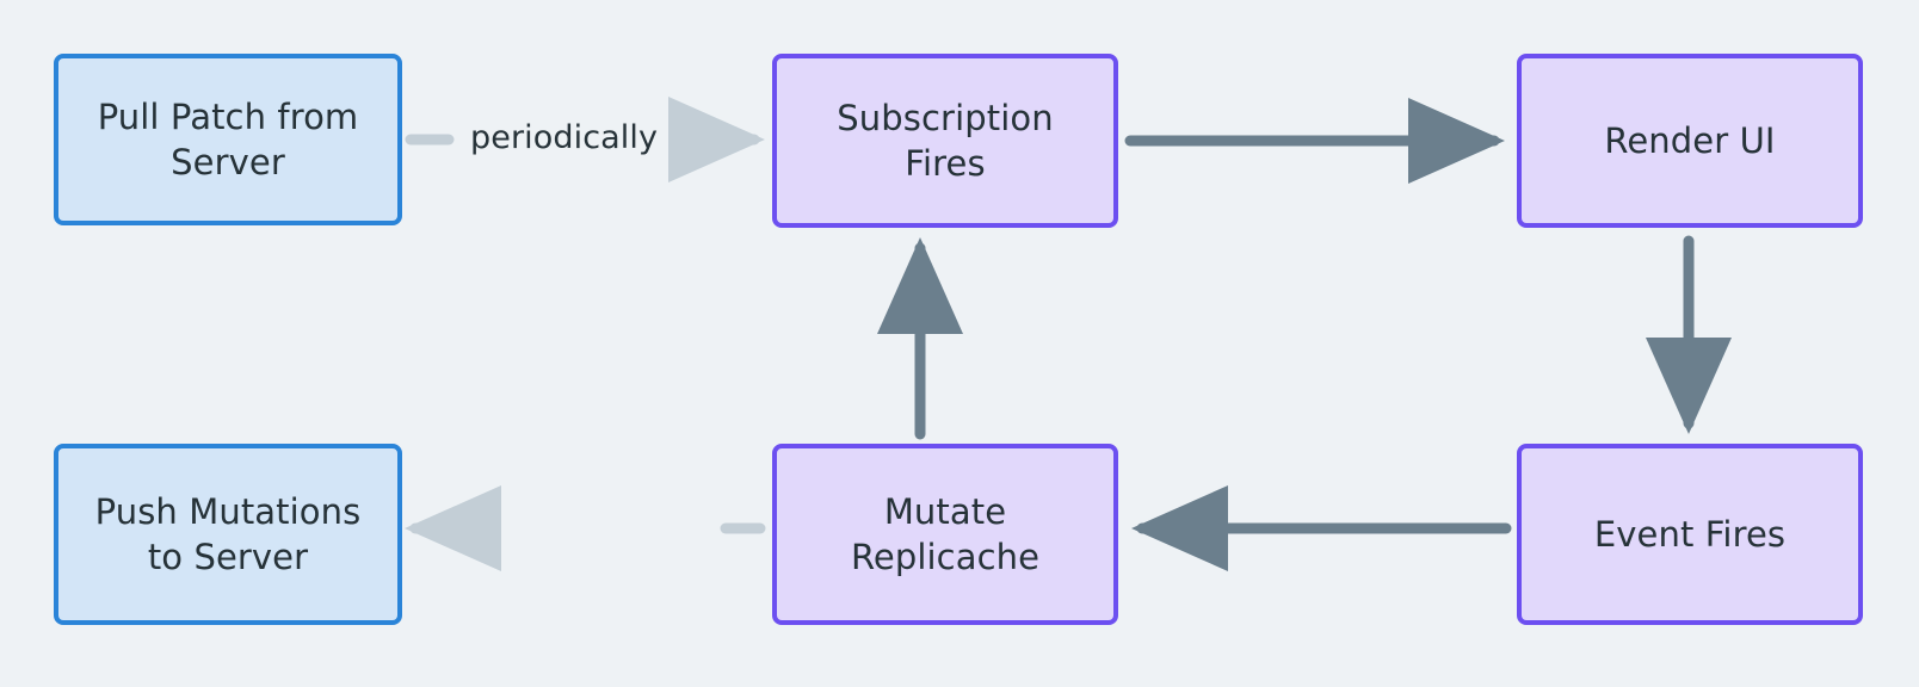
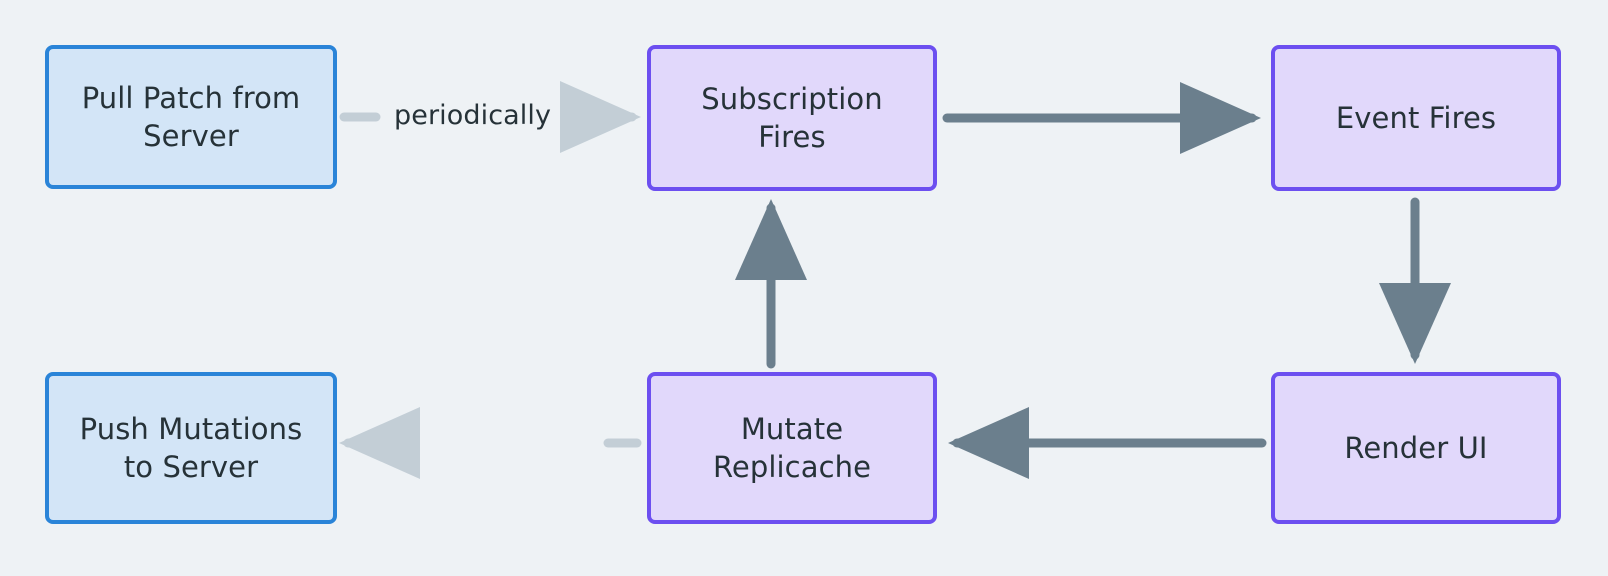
  Pull Patch from
  Server
  Subscription
  Fires
- Render UI
+ Event Fires
  Push Mutations
  to Server
  Mutate
  Replicache
- Event Fires
+ Render UI
  periodically
